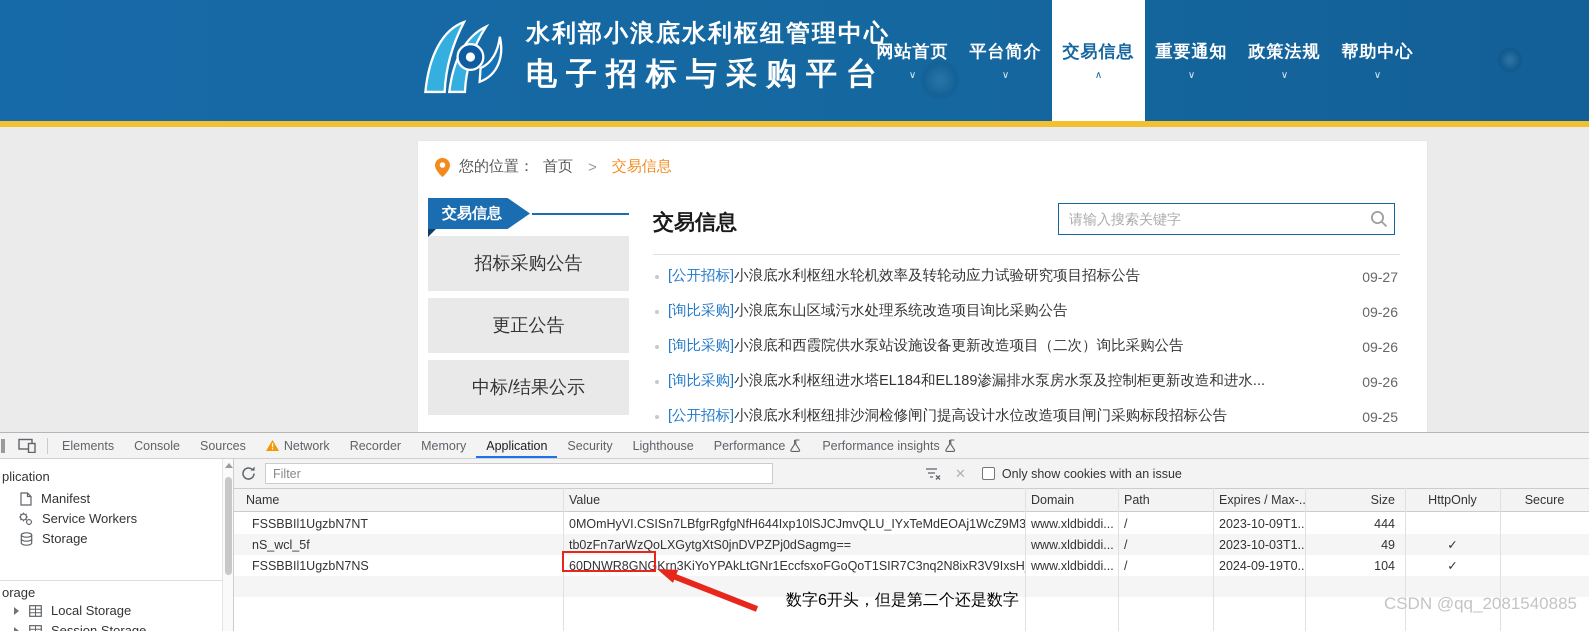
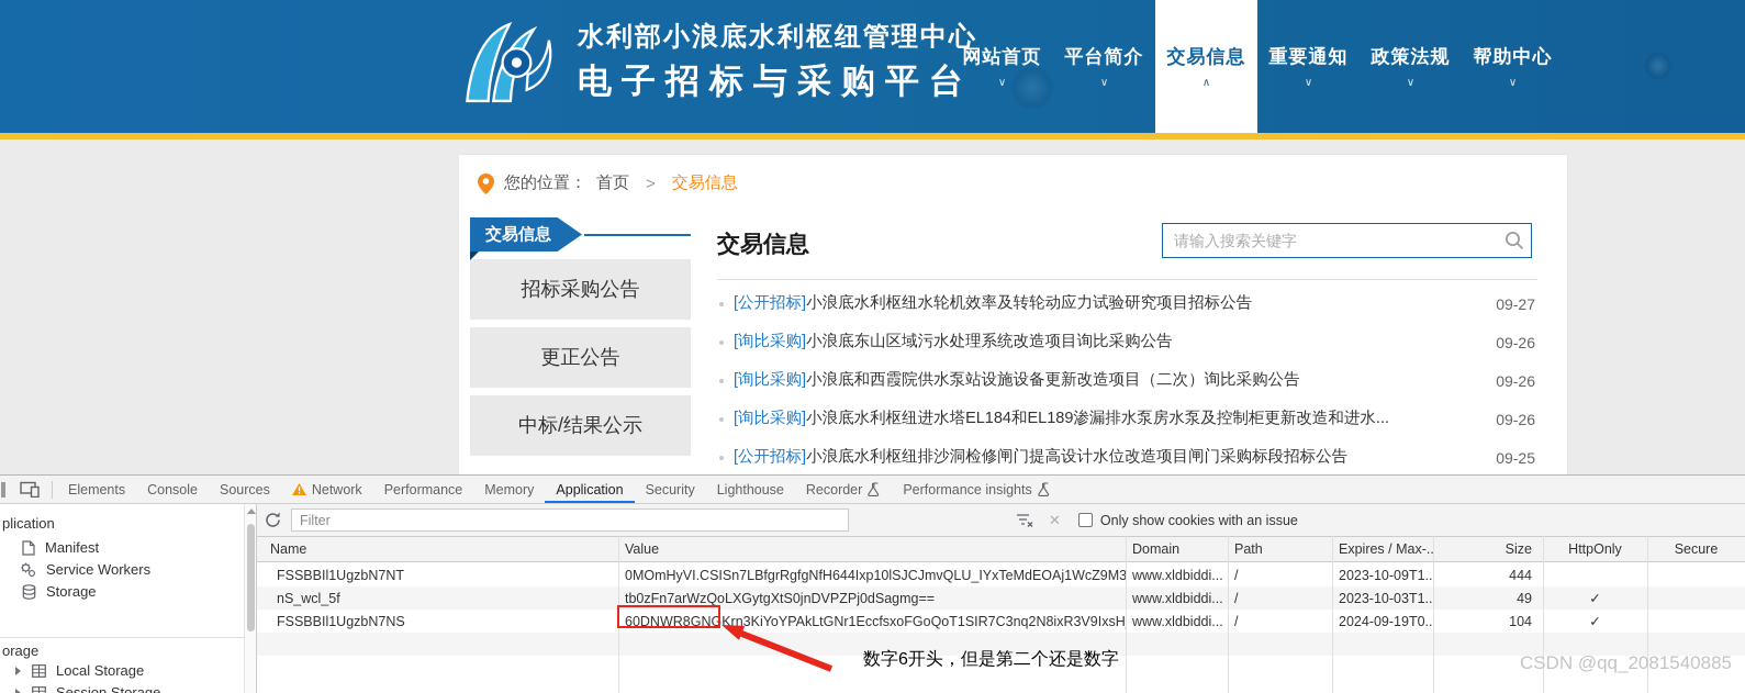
  水利部小浪底水利枢纽管理中心
  电子招标与采购平台
  网站首页
  平台简介
  交易信息
  重要通知
  政策法规
  帮助中心
  您的位置：
  首页
  >
  交易信息
  交易信息
  招标采购公告
  更正公告
  中标/结果公示
  交易信息
  请输入搜索关键字
  [公开招标]
  小浪底水利枢纽水轮机效率及转轮动应力试验研究项目招标公告
  09-27
  [询比采购]
  小浪底东山区域污水处理系统改造项目询比采购公告
  09-26
  [询比采购]
  小浪底和西霞院供水泵站设施设备更新改造项目（二次）询比采购公告
  09-26
  [询比采购]
  小浪底水利枢纽进水塔EL184和EL189渗漏排水泵房水泵及控制柜更新改造和进水...
  09-26
  [公开招标]
  小浪底水利枢纽排沙洞检修闸门提高设计水位改造项目闸门采购标段招标公告
  09-25
  Elements
  Console
  Sources
  Network
- Recorder
+ Performance
  Memory
  Application
  Security
  Lighthouse
- Performance
+ Recorder
  Performance insights
  plication
  Manifest
  Service Workers
  Storage
  orage
  Local Storage
  Filter
  ✕
  Only show cookies with an issue
  Name
  Value
  Domain
  Path
  Expires / Max-.
  Size
  HttpOnly
  Secure
  FSSBBIl1UgzbN7NT
  0MOmHyVI.CSISn7LBfgrRgfgNfH644Ixp10lSJCJmvQLU_IYxTeMdEOAj1WcZ9M3
  www.xldbiddi...
  /
  2023-10-09T1..
  444
  nS_wcl_5f
  tb0zFn7arWzQoLXGytgXtS0jnDVPZPj0dSagmg==
  www.xldbiddi...
  /
  2023-10-03T1..
  49
  ✓
  FSSBBIl1UgzbN7NS
  60DNWR8GNGKrn3KiYoYPAkLtGNr1EccfsxoFGoQoT1SIR7C3nq2N8ixR3V9IxsH
  www.xldbiddi...
  /
  2024-09-19T0..
  104
  ✓
  数字6开头，但是第二个还是数字
  CSDN @qq_2081540885
